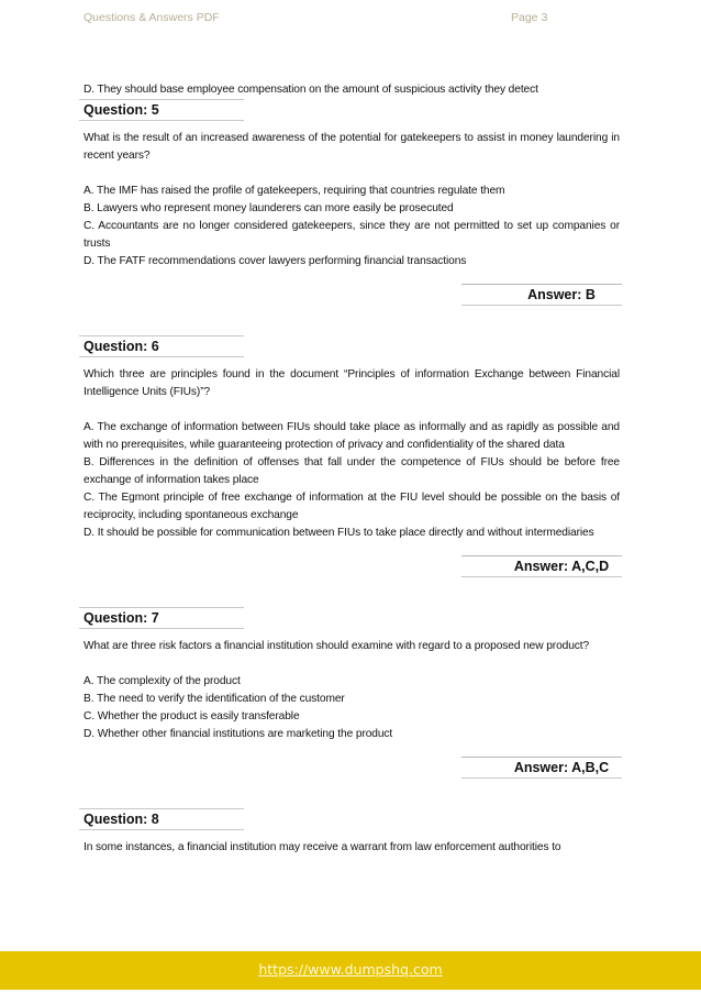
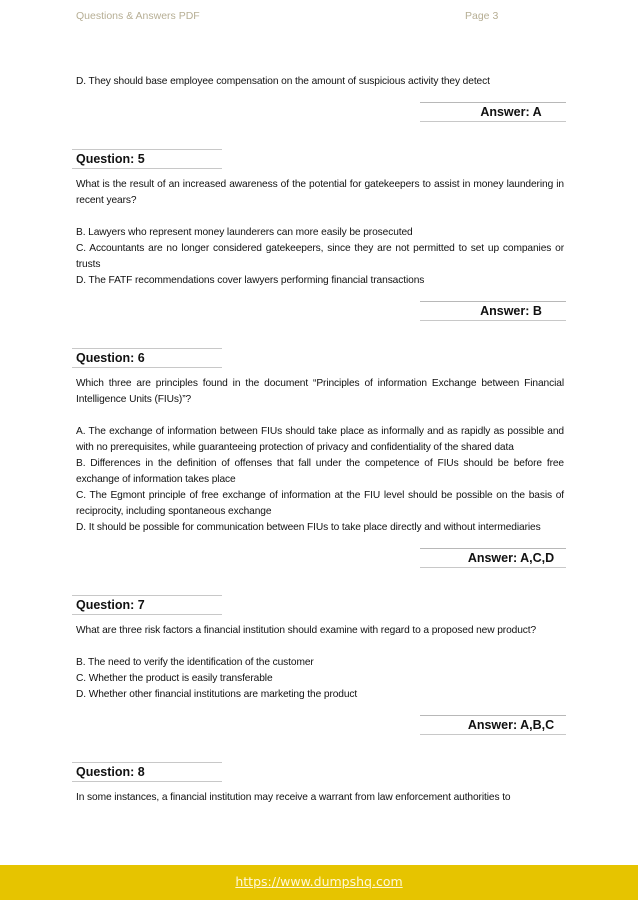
  Questions & Answers PDF
  Page 3
  D. They should base employee compensation on the amount of suspicious activity they detect
+ Answer: A
  Question: 5
  What is the result of an increased awareness of the potential for gatekeepers to assist in money laundering in recent years?
- A. The IMF has raised the profile of gatekeepers, requiring that countries regulate them
  B. Lawyers who represent money launderers can more easily be prosecuted
  C. Accountants are no longer considered gatekeepers, since they are not permitted to set up companies or trusts
  D. The FATF recommendations cover lawyers performing financial transactions
  Answer: B
  Question: 6
  Which three are principles found in the document “Principles of information Exchange between Financial Intelligence Units (FIUs)”?
  A. The exchange of information between FIUs should take place as informally and as rapidly as possible and with no prerequisites, while guaranteeing protection of privacy and confidentiality of the shared data
  B. Differences in the definition of offenses that fall under the competence of FIUs should be before free exchange of information takes place
  C. The Egmont principle of free exchange of information at the FIU level should be possible on the basis of reciprocity, including spontaneous exchange
  D. It should be possible for communication between FIUs to take place directly and without intermediaries
  Answer: A,C,D
  Question: 7
  What are three risk factors a financial institution should examine with regard to a proposed new product?
- A. The complexity of the product
  B. The need to verify the identification of the customer
  C. Whether the product is easily transferable
  D. Whether other financial institutions are marketing the product
  Answer: A,B,C
  Question: 8
  In some instances, a financial institution may receive a warrant from law enforcement authorities to
  https://www.dumpshq.com
